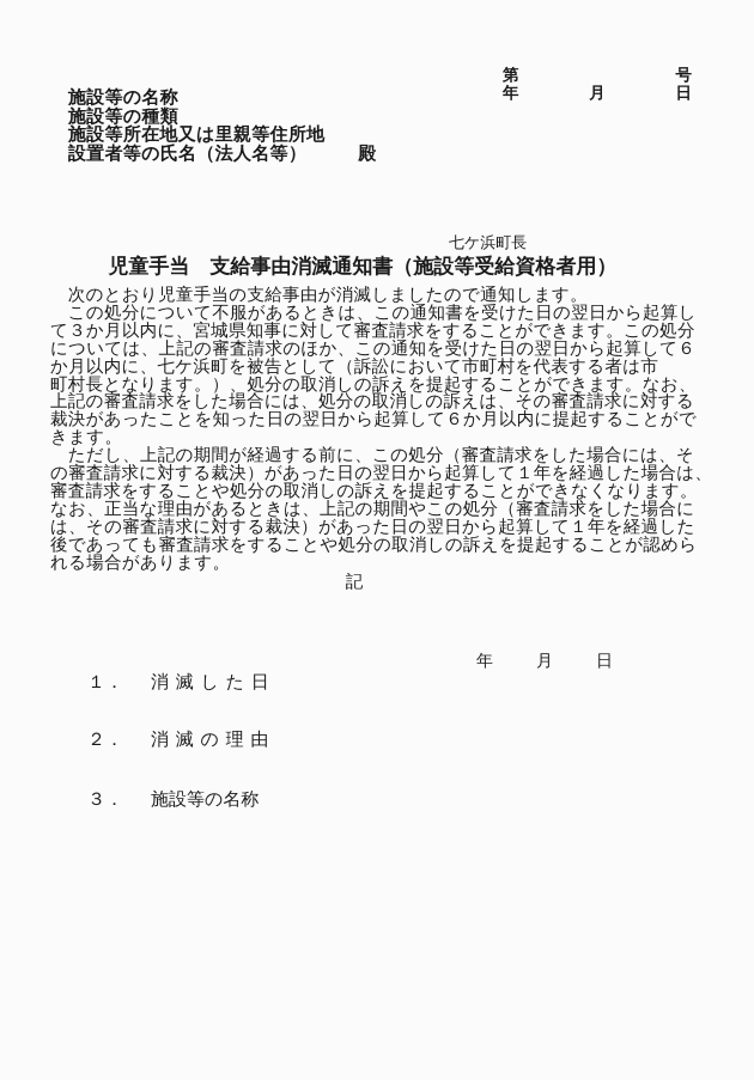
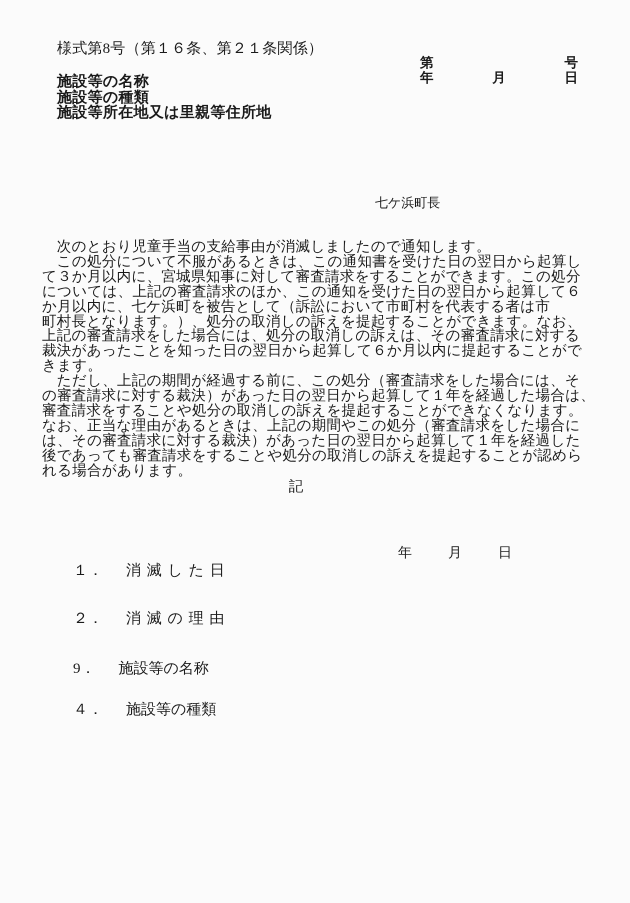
+ 様式第8号（第１６条、第２１条関係）
  第
  号
  年
  月
  日
  施設等の名称
  施設等の種類
  施設等所在地又は里親等住所地
- 設置者等の氏名（法人名等） 殿
  七ケ浜町長
- 児童手当 支給事由消滅通知書（施設等受給資格者用）
  次のとおり児童手当の支給事由が消滅しましたので通知します。
  この処分について不服があるときは、この通知書を受けた日の翌日から起算し
  て３か月以内に、宮城県知事に対して審査請求をすることができます。この処分
  については、上記の審査請求のほか、この通知を受けた日の翌日から起算して６
  か月以内に、七ケ浜町を被告として（訴訟において市町村を代表する者は市
  町村長となります。）、処分の取消しの訴えを提起することができます。なお、
  上記の審査請求をした場合には、処分の取消しの訴えは、その審査請求に対する
  裁決があったことを知った日の翌日から起算して６か月以内に提起することがで
  きます。
  ただし、上記の期間が経過する前に、この処分（審査請求をした場合には、そ
  の審査請求に対する裁決）があった日の翌日から起算して１年を経過した場合は、
  審査請求をすることや処分の取消しの訴えを提起することができなくなります。
  なお、正当な理由があるときは、上記の期間やこの処分（審査請求をした場合に
  は、その審査請求に対する裁決）があった日の翌日から起算して１年を経過した
  後であっても審査請求をすることや処分の取消しの訴えを提起することが認めら
  れる場合があります。
  記
  １． 消 滅 し た 日
  年
  月
  日
  ２． 消 滅 の 理 由
- ３． 施設等の名称
+ 9． 施設等の名称
+ ４． 施設等の種類
